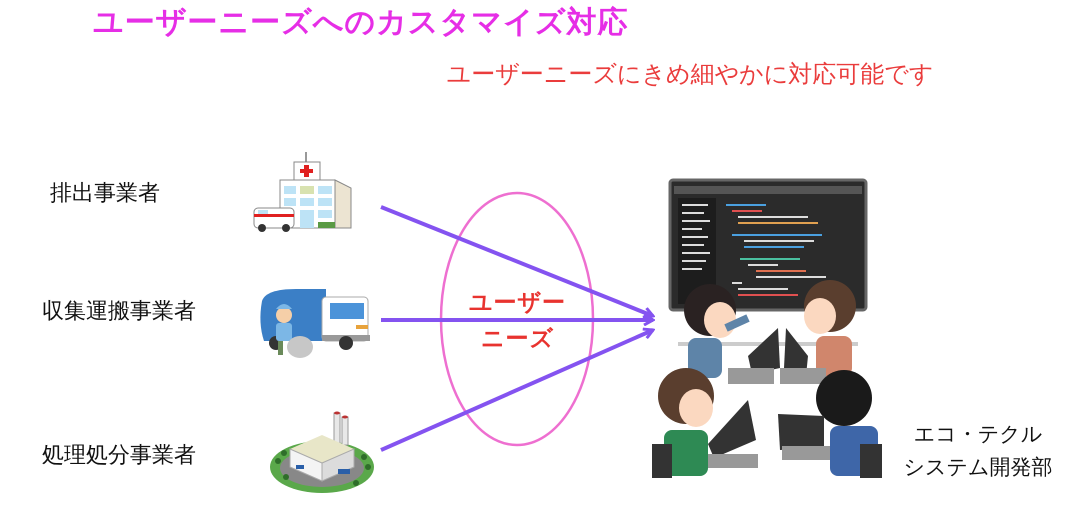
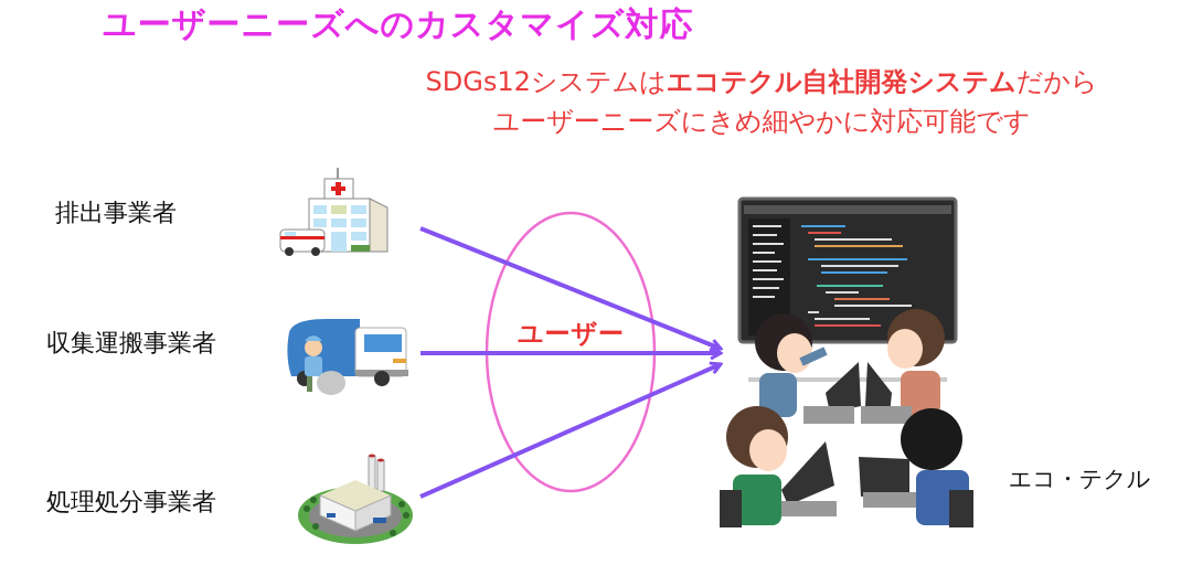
  ユーザーニーズへのカスタマイズ対応
+ SDGs12システムはエコテクル自社開発システムだから
  ユーザーニーズにきめ細やかに対応可能です
  排出事業者
  収集運搬事業者
  処理処分事業者
  ユーザー
- ニーズ
  エコ・テクル
- システム開発部
